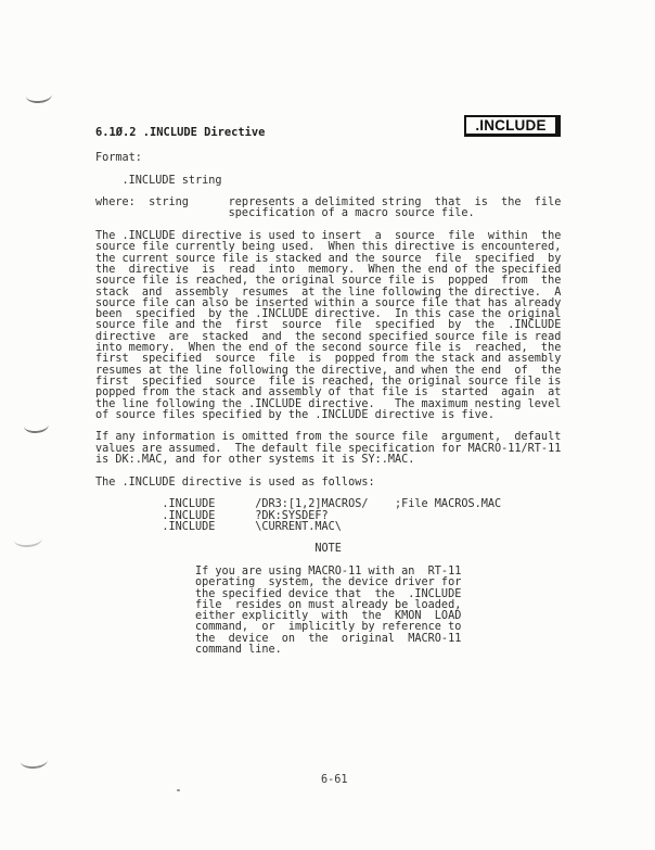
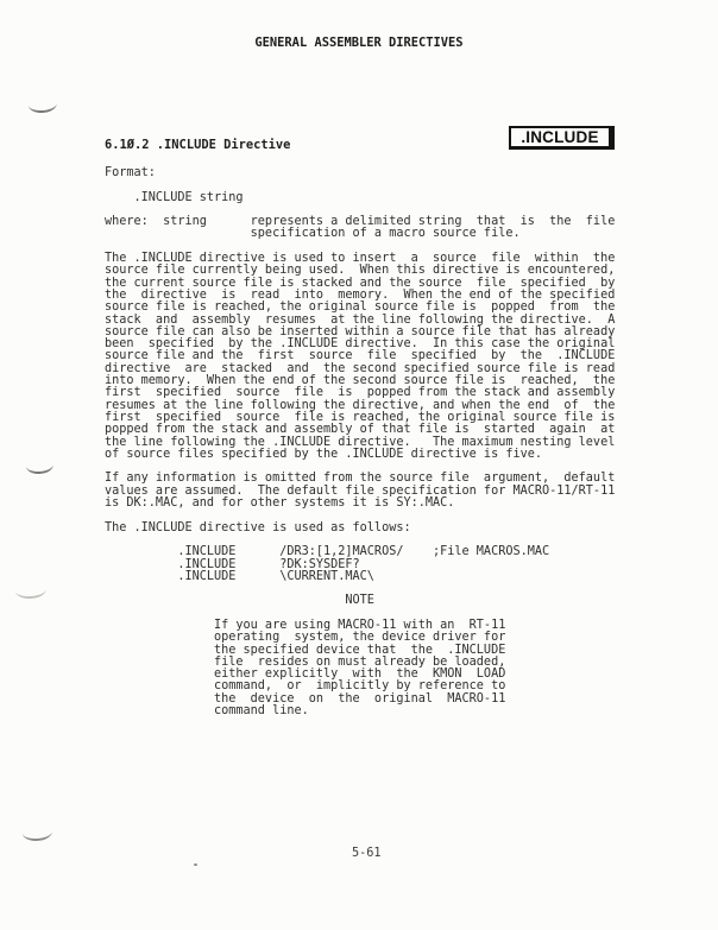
+ GENERAL ASSEMBLER DIRECTIVES
  .INCLUDE
  6.1Ø.2 .INCLUDE Directive
  Format:
  .INCLUDE string
  where: string represents a delimited string that is the file
  specification of a macro source file.
  The .INCLUDE directive is used to insert a source file within the
  source file currently being used. When this directive is encountered,
  the current source file is stacked and the source file specified by
  the directive is read into memory. When the end of the specified
  source file is reached, the original source file is popped from the
  stack and assembly resumes at the line following the directive. A
  source file can also be inserted within a source file that has already
  been specified by the .INCLUDE directive. In this case the original
  source file and the first source file specified by the .INCLUDE
  directive are stacked and the second specified source file is read
  into memory. When the end of the second source file is reached, the
  first specified source file is popped from the stack and assembly
  resumes at the line following the directive, and when the end of the
  first specified source file is reached, the original source file is
  popped from the stack and assembly of that file is started again at
  the line following the .INCLUDE directive. The maximum nesting level
  of source files specified by the .INCLUDE directive is five.
  If any information is omitted from the source file argument, default
  values are assumed. The default file specification for MACRO-11/RT-11
  is DK:.MAC, and for other systems it is SY:.MAC.
  The .INCLUDE directive is used as follows:
  .INCLUDE /DR3:[1,2]MACROS/ ;File MACROS.MAC
  .INCLUDE ?DK:SYSDEF?
  .INCLUDE \CURRENT.MAC\
  NOTE
  If you are using MACRO-11 with an RT-11
  operating system, the device driver for
  the specified device that the .INCLUDE
  file resides on must already be loaded,
  either explicitly with the KMON LOAD
  command, or implicitly by reference to
  the device on the original MACRO-11
  command line.
- 6-61
+ 5-61
